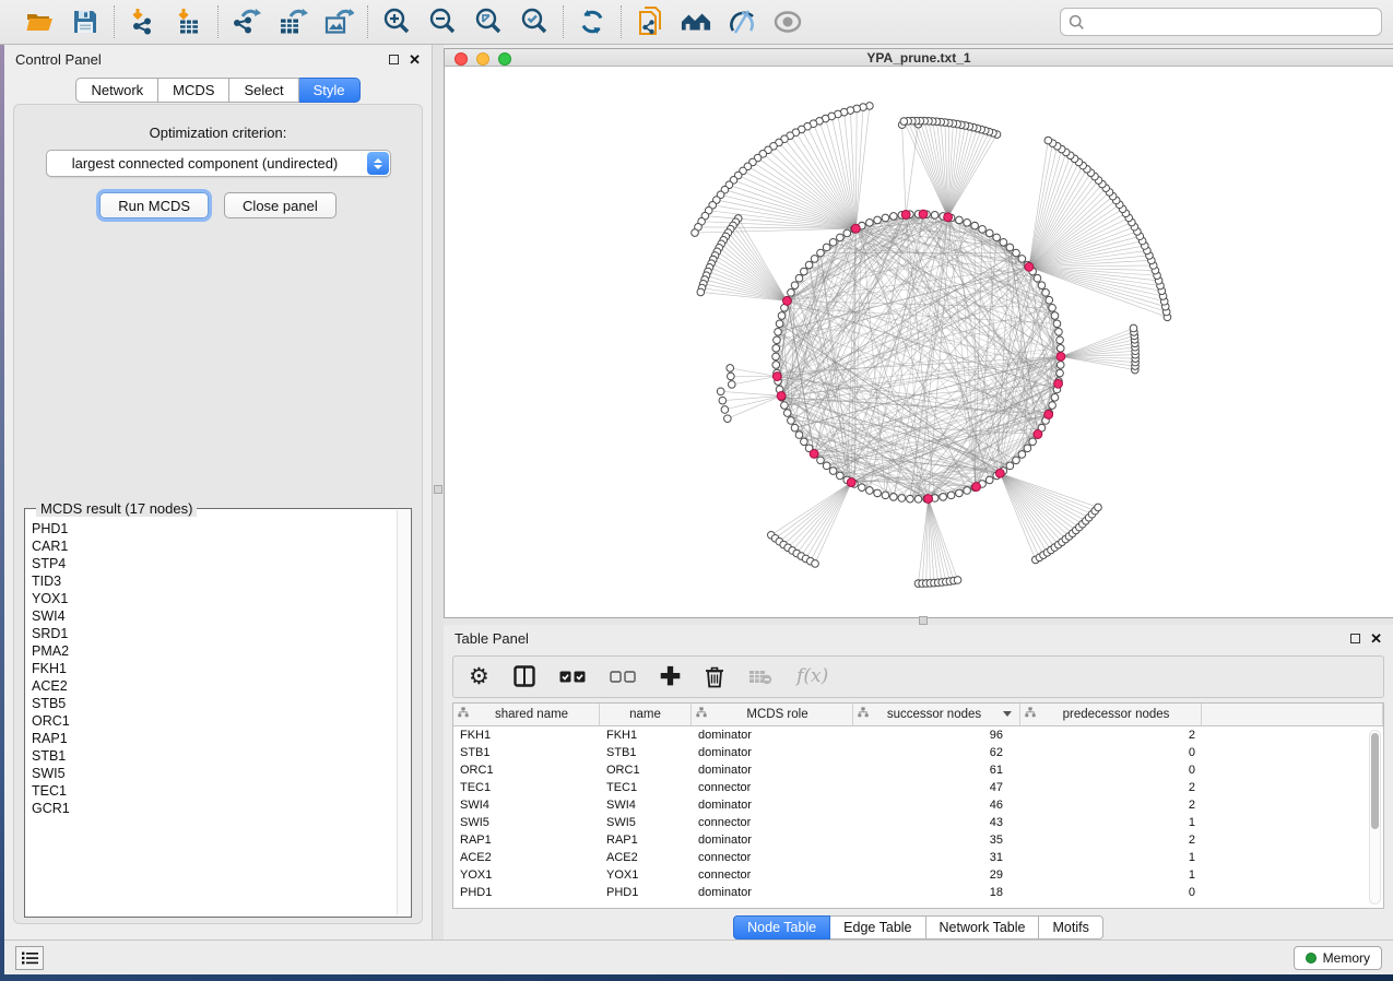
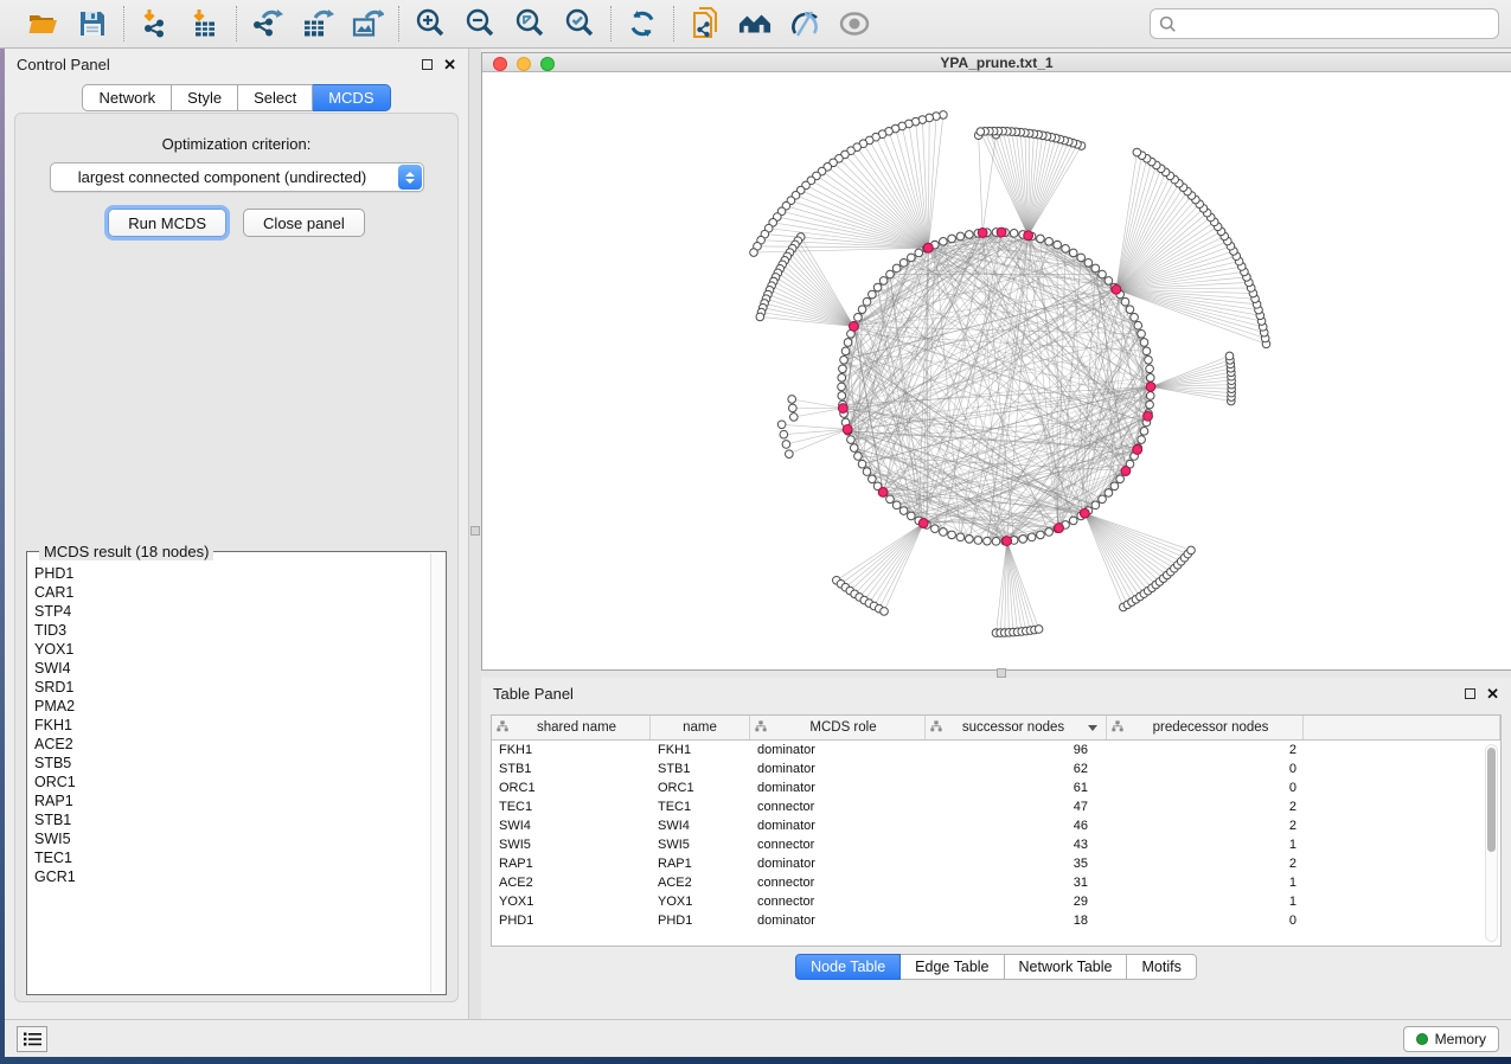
  Control Panel
  ✕
  Network
- MCDS
+ Style
  Select
- Style
+ MCDS
  Optimization criterion:
  largest connected component (undirected)
  Run MCDS
  Close panel
- MCDS result (17 nodes)
+ MCDS result (18 nodes)
  PHD1
  CAR1
  STP4
  TID3
  YOX1
  SWI4
  SRD1
  PMA2
  FKH1
  ACE2
  STB5
  ORC1
  RAP1
  STB1
  SWI5
  TEC1
  GCR1
  YPA_prune.txt_1
  Table Panel
  ✕
- ⚙
- ✚
- f(x)
  shared name
  name
  MCDS role
  successor nodes
  predecessor nodes
  FKH1
  FKH1
  dominator
  96
  2
  STB1
  STB1
  dominator
  62
  0
  ORC1
  ORC1
  dominator
  61
  0
  TEC1
  TEC1
  connector
  47
  2
  SWI4
  SWI4
  dominator
  46
  2
  SWI5
  SWI5
  connector
  43
  1
  RAP1
  RAP1
  dominator
  35
  2
  ACE2
  ACE2
  connector
  31
  1
  YOX1
  YOX1
  connector
  29
  1
  PHD1
  PHD1
  dominator
  18
  0
  Node Table
  Edge Table
  Network Table
  Motifs
  Memory
